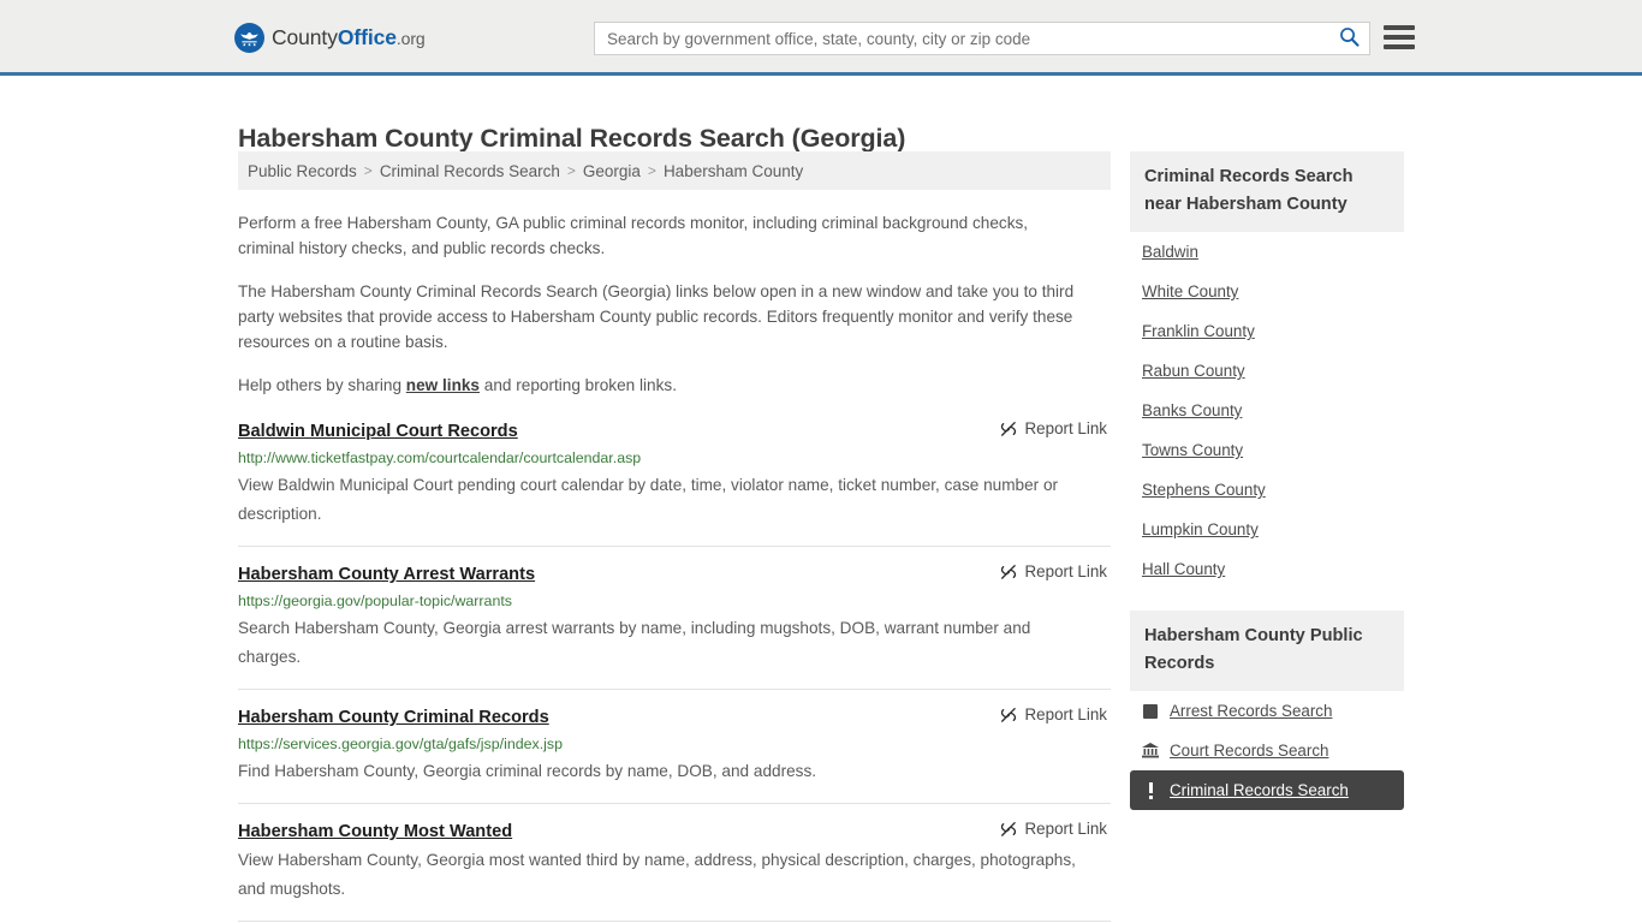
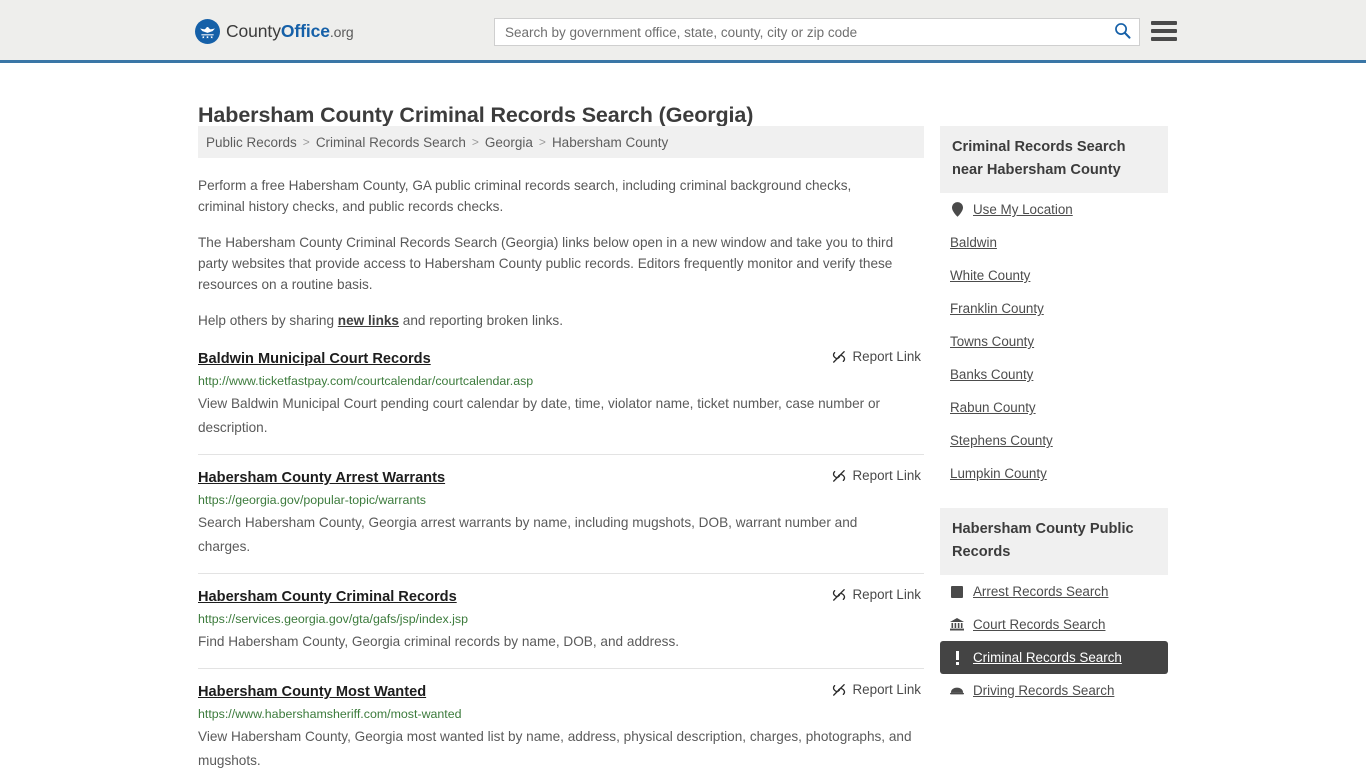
  CountyOffice.org
  Search by government office, state, county, city or zip code
  Habersham County Criminal Records Search (Georgia)
  Public Records
  >
  Criminal Records Search
  >
  Georgia
  >
  Habersham County
- Perform a free Habersham County, GA public criminal records monitor, including criminal background checks, criminal history checks, and public records checks.
+ Perform a free Habersham County, GA public criminal records search, including criminal background checks, criminal history checks, and public records checks.
  The Habersham County Criminal Records Search (Georgia) links below open in a new window and take you to third party websites that provide access to Habersham County public records. Editors frequently monitor and verify these resources on a routine basis.
  Help others by sharing new links and reporting broken links.
  Baldwin Municipal Court Records
  Report Link
  http://www.ticketfastpay.com/courtcalendar/courtcalendar.asp
  View Baldwin Municipal Court pending court calendar by date, time, violator name, ticket number, case number or description.
  Habersham County Arrest Warrants
  Report Link
  https://georgia.gov/popular-topic/warrants
  Search Habersham County, Georgia arrest warrants by name, including mugshots, DOB, warrant number and charges.
  Habersham County Criminal Records
  Report Link
  https://services.georgia.gov/gta/gafs/jsp/index.jsp
  Find Habersham County, Georgia criminal records by name, DOB, and address.
  Habersham County Most Wanted
  Report Link
+ https://www.habershamsheriff.com/most-wanted
- View Habersham County, Georgia most wanted third by name, address, physical description, charges, photographs, and mugshots.
+ View Habersham County, Georgia most wanted list by name, address, physical description, charges, photographs, and mugshots.
  Criminal Records Search near Habersham County
+ Use My Location
  Baldwin
  White County
  Franklin County
- Rabun County
+ Towns County
  Banks County
- Towns County
+ Rabun County
  Stephens County
  Lumpkin County
- Hall County
  Habersham County Public Records
  Arrest Records Search
  Court Records Search
  Criminal Records Search
+ Driving Records Search
